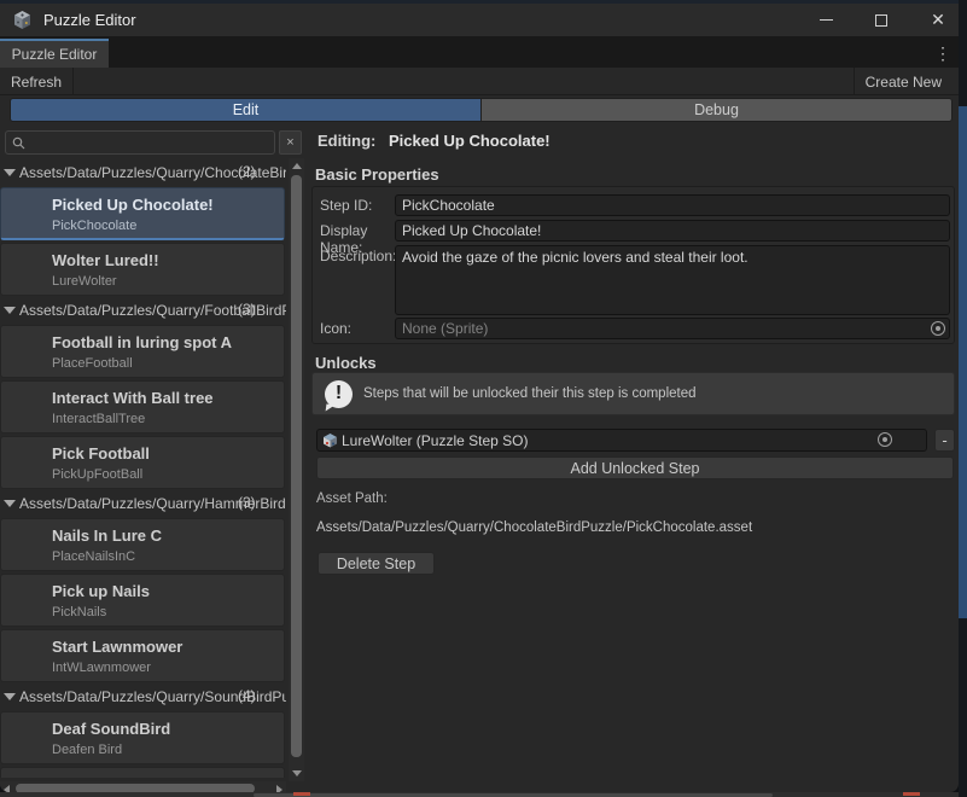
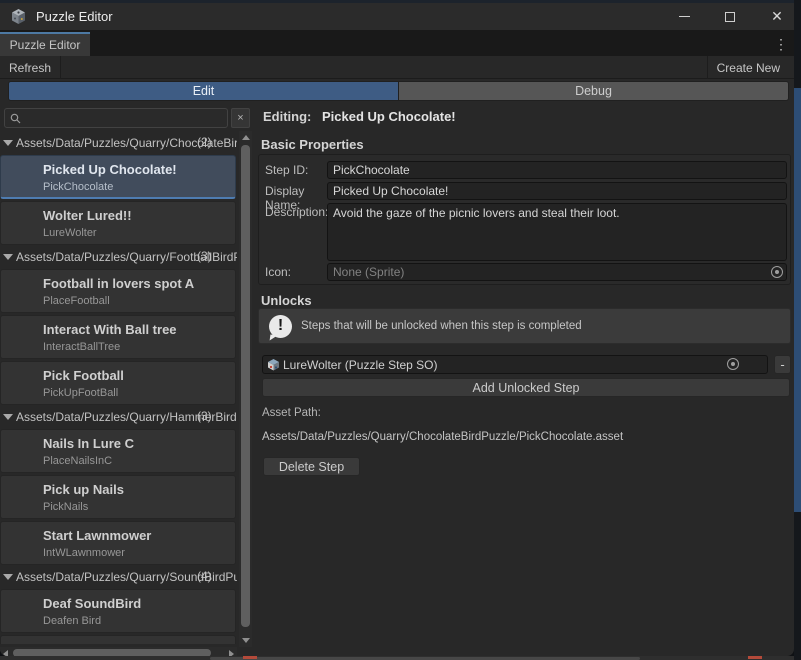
  Puzzle Editor
  ✕
  Puzzle Editor
  ⋮
  Refresh
  Create New
  Edit
  Debug
  ×
  Assets/Data/Puzzles/Quarry/ChocolateBir
  (2)
  Picked Up Chocolate!
  PickChocolate
  Wolter Lured!!
  LureWolter
  Assets/Data/Puzzles/Quarry/FootballBird
  (3)
- Football in luring spot A
+ Football in lovers spot A
  PlaceFootball
  Interact With Ball tree
  InteractBallTree
  Pick Football
  PickUpFootBall
  Assets/Data/Puzzles/Quarry/HammerBird
  (3)
  Nails In Lure C
  PlaceNailsInC
  Pick up Nails
  PickNails
  Start Lawnmower
  IntWLawnmower
  Assets/Data/Puzzles/Quarry/SoundBirdPu
  (4)
  Deaf SoundBird
  Deafen Bird
  Editing:
  Picked Up Chocolate!
  Basic Properties
  Step ID:
  PickChocolate
  Display Name:
  Picked Up Chocolate!
  Description
  Avoid the gaze of the picnic lovers and steal their loot.
  Icon:
  None (Sprite)
  Unlocks
  !
- Steps that will be unlocked their this step is completed
+ Steps that will be unlocked when this step is completed
  LureWolter (Puzzle Step SO)
  -
  Add Unlocked Step
  Asset Path:
  Assets/Data/Puzzles/Quarry/ChocolateBirdPuzzle/PickChocolate.asset
  Delete Step
